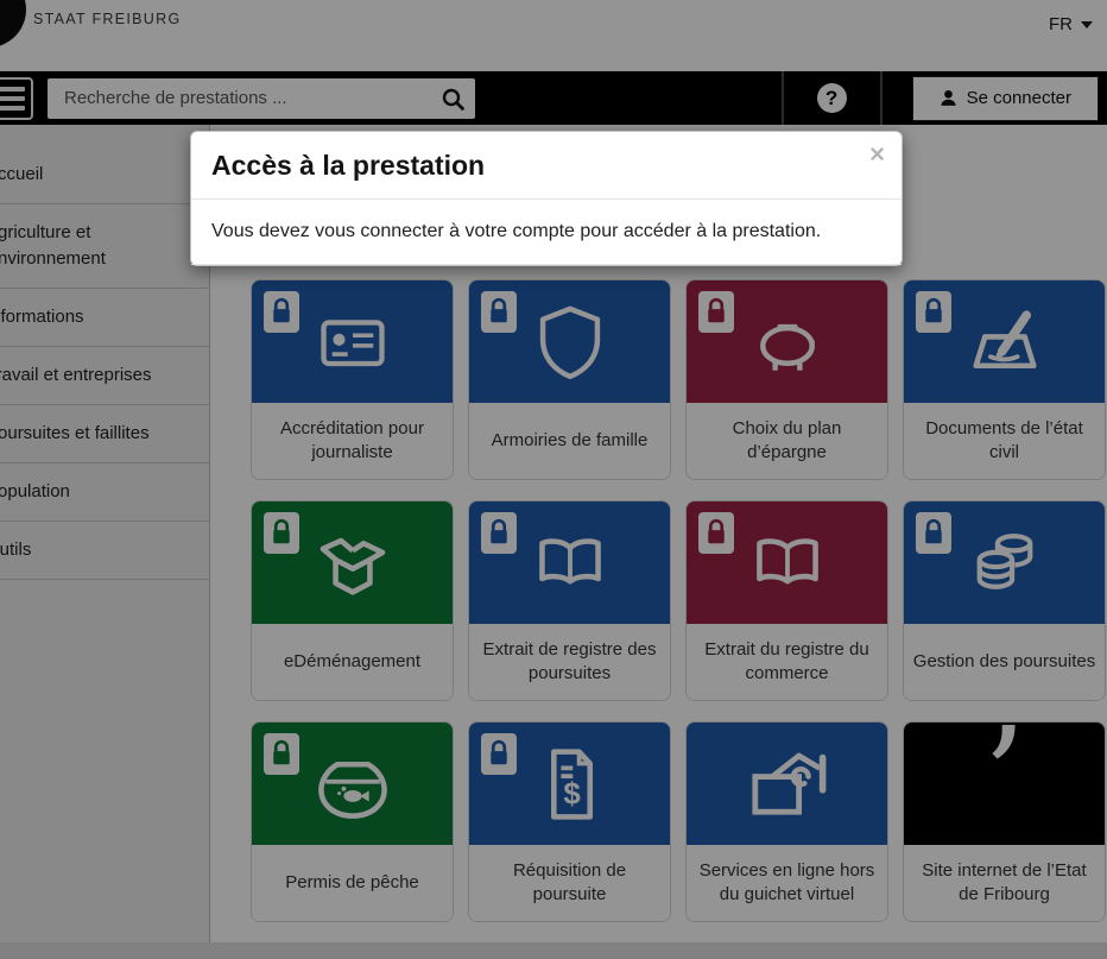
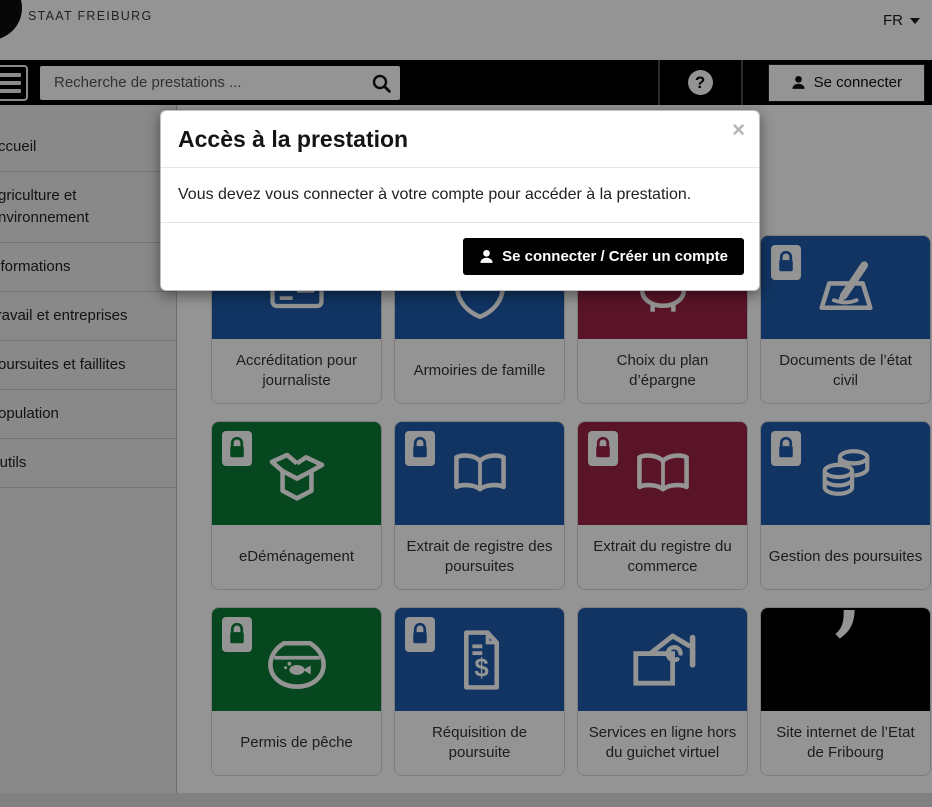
  STAAT FREIBURG
  FR
  Recherche de prestations ...
  ?
  Se connecter
  ccueil
  griculture et nvironnement
  formations
  avail et entreprises
  oursuites et faillites
  opulation
  utils
  Accréditation pour journaliste
  Armoiries de famille
  Choix du plan d’épargne
  Documents de l’état civil
  eDéménagement
  Extrait de registre des poursuites
  Extrait du registre du commerce
  Gestion des poursuites
  Permis de pêche
  $
  Réquisition de poursuite
  Services en ligne hors du guichet virtuel
  ’
  Site internet de l’Etat de Fribourg
  Accès à la prestation
  ×
  Vous devez vous connecter à votre compte pour accéder à la prestation.
+ Se connecter / Créer un compte
